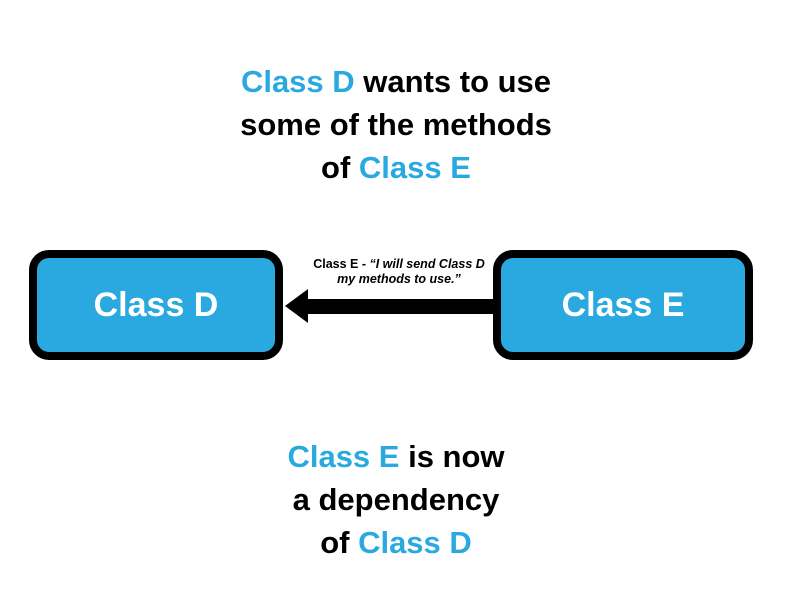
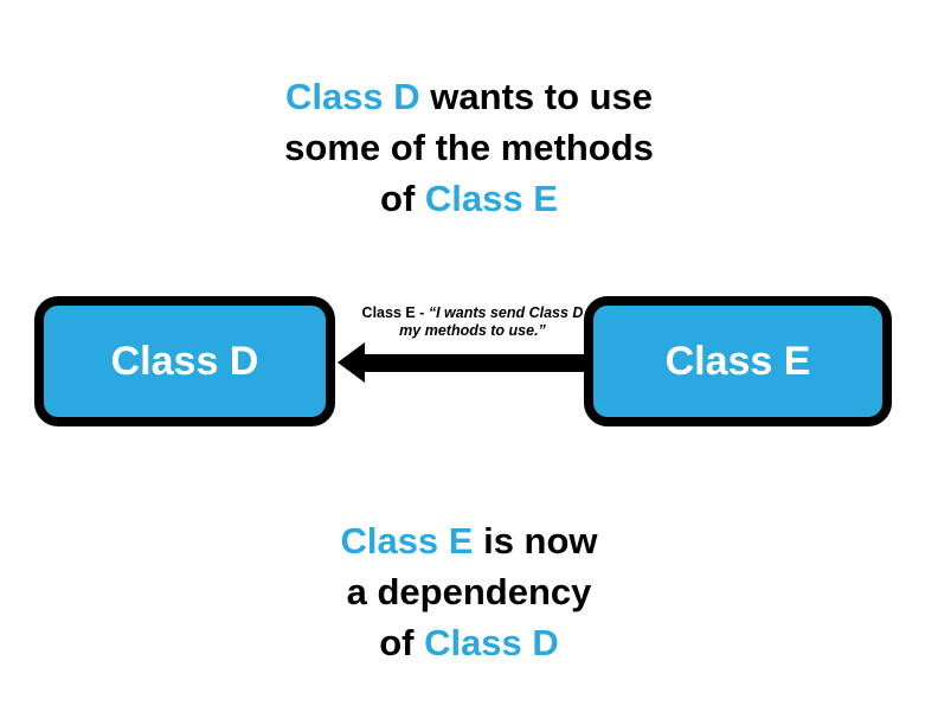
  Class D wants to use
  some of the methods
  of Class E
  Class D
- Class E - “I will send Class D
+ Class E - “I wants send Class D
  my methods to use.”
  Class E
  Class E is now
  a dependency
  of Class D
